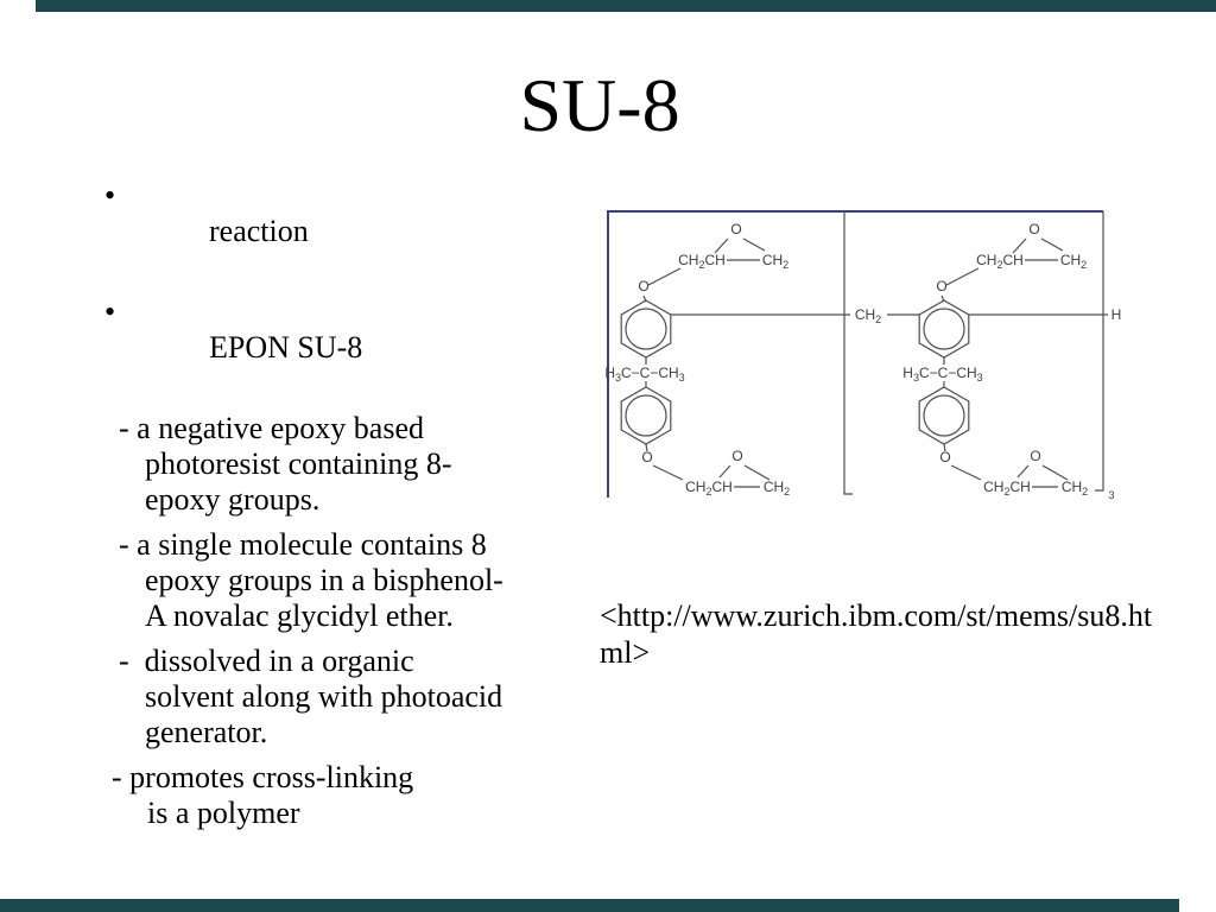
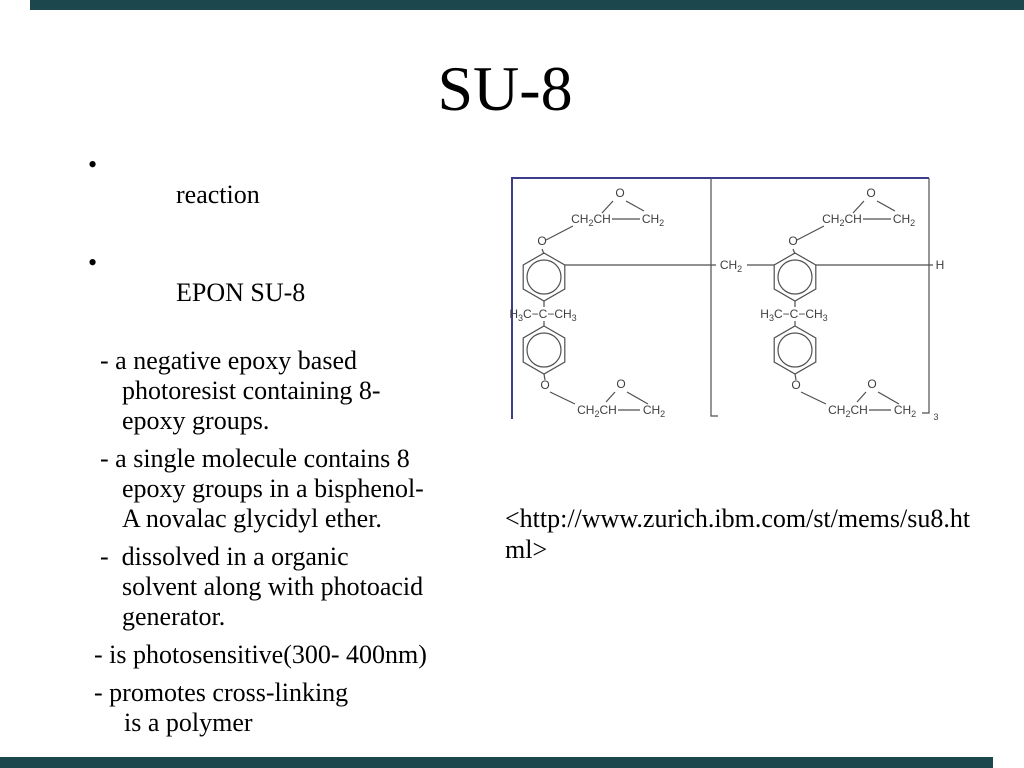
  SU-8
  •
  reaction
  •
  EPON SU-8
  - a negative epoxy based
  photoresist containing 8-
  epoxy groups.
  - a single molecule contains 8
  epoxy groups in a bisphenol-
  A novalac glycidyl ether.
  - dissolved in a organic
  solvent along with photoacid
  generator.
+ - is photosensitive(300- 400nm)
  - promotes cross-linking
  is a polymer
  3
  O
  CH2CH
  CH2
  O
  H3C−C−CH3
  O
  O
  CH2CH
  CH2
  CH2
  O
  CH2CH
  CH2
  O
  H3C−C−CH3
  O
  O
  CH2CH
  CH2
  H
  <http://www.zurich.ibm.com/st/mems/su8.ht
  ml>
